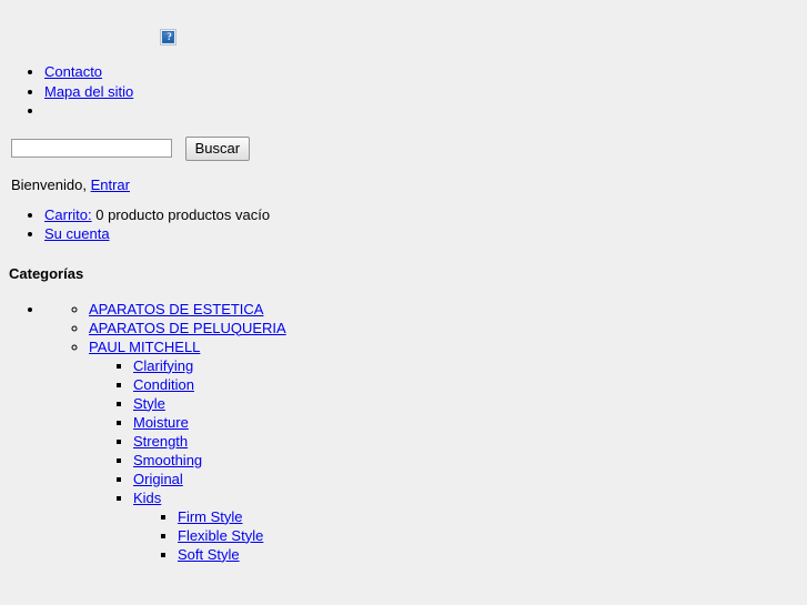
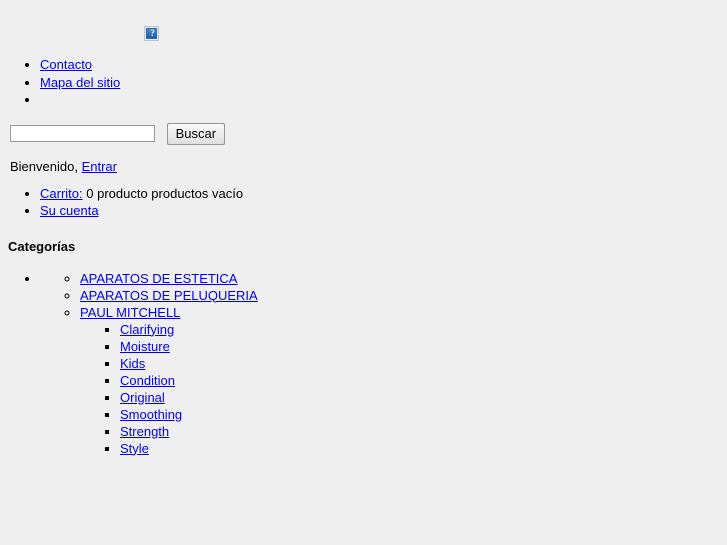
  ?
  Contacto
  Mapa del sitio
  Buscar
  Bienvenido, Entrar
  Carrito: 0 producto productos vacío
  Su cuenta
  Categorías
  APARATOS DE ESTETICA
  APARATOS DE PELUQUERIA
  PAUL MITCHELL
  Clarifying
- Condition
+ Moisture
- Style
+ Kids
- Moisture
+ Condition
- Strength
+ Original
  Smoothing
- Original
+ Strength
- Kids
+ Style
- Firm Style
- Flexible Style
- Soft Style
